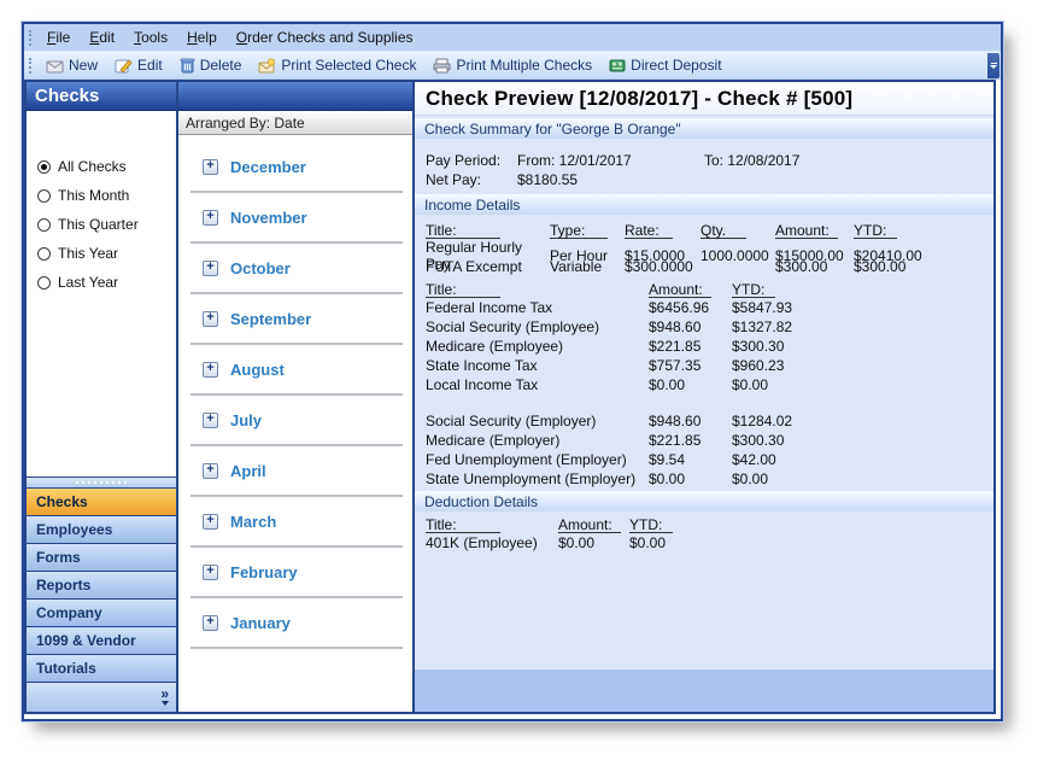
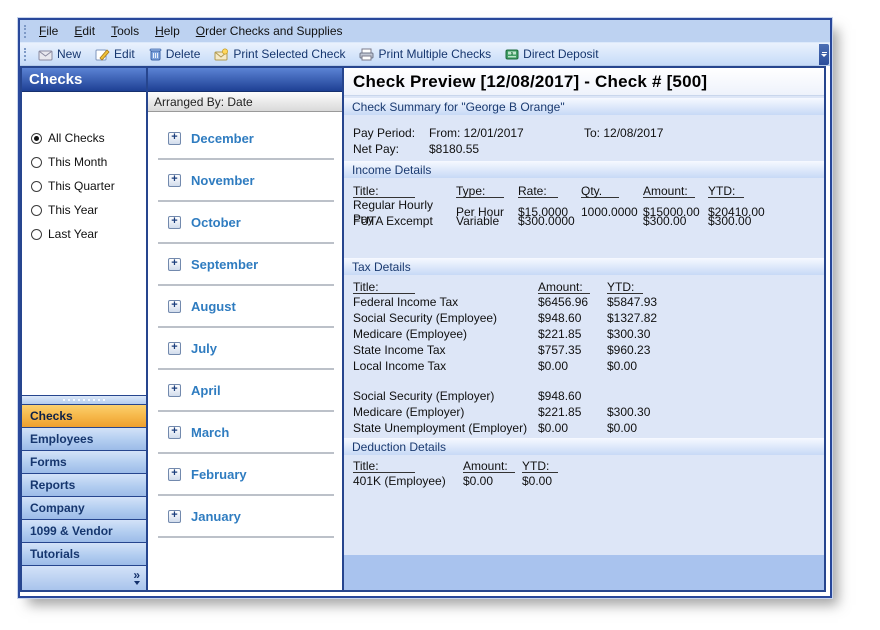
  File
  Edit
  Tools
  Help
  Order Checks and Supplies
  New
  Edit
  Delete
  Print Selected Check
  Print Multiple Checks
  Direct Deposit
  Checks
  All Checks
  This Month
  This Quarter
  This Year
  Last Year
  Checks
  Employees
  Forms
  Reports
  Company
  1099 & Vendor
  Tutorials
  »
  Arranged By: Date
  December
  November
  October
  September
  August
  July
  April
  March
  February
  January
  Check Preview [12/08/2017] - Check # [500]
  Check Summary for "George B Orange"
  Pay Period:
  From: 12/01/2017
  To: 12/08/2017
  Net Pay:
  $8180.55
  Income Details
  Title:
  Type:
  Rate:
  Qty.
  Amount:
  YTD:
  Regular Hourly Pay
  Per Hour
  $15.0000
  1000.0000
  $15000.00
  $20410.00
  FUTA Excempt
  Variable
  $300.0000
  $300.00
  $300.00
+ Tax Details
  Title:
  Amount:
  YTD:
  Federal Income Tax
  $6456.96
  $5847.93
  Social Security (Employee)
  $948.60
  $1327.82
  Medicare (Employee)
  $221.85
  $300.30
  State Income Tax
  $757.35
  $960.23
  Local Income Tax
  $0.00
  $0.00
  Social Security (Employer)
  $948.60
- $1284.02
  Medicare (Employer)
  $221.85
  $300.30
- Fed Unemployment (Employer)
- $9.54
- $42.00
  State Unemployment (Employer)
  $0.00
  $0.00
  Deduction Details
  Title:
  Amount:
  YTD:
  401K (Employee)
  $0.00
  $0.00
